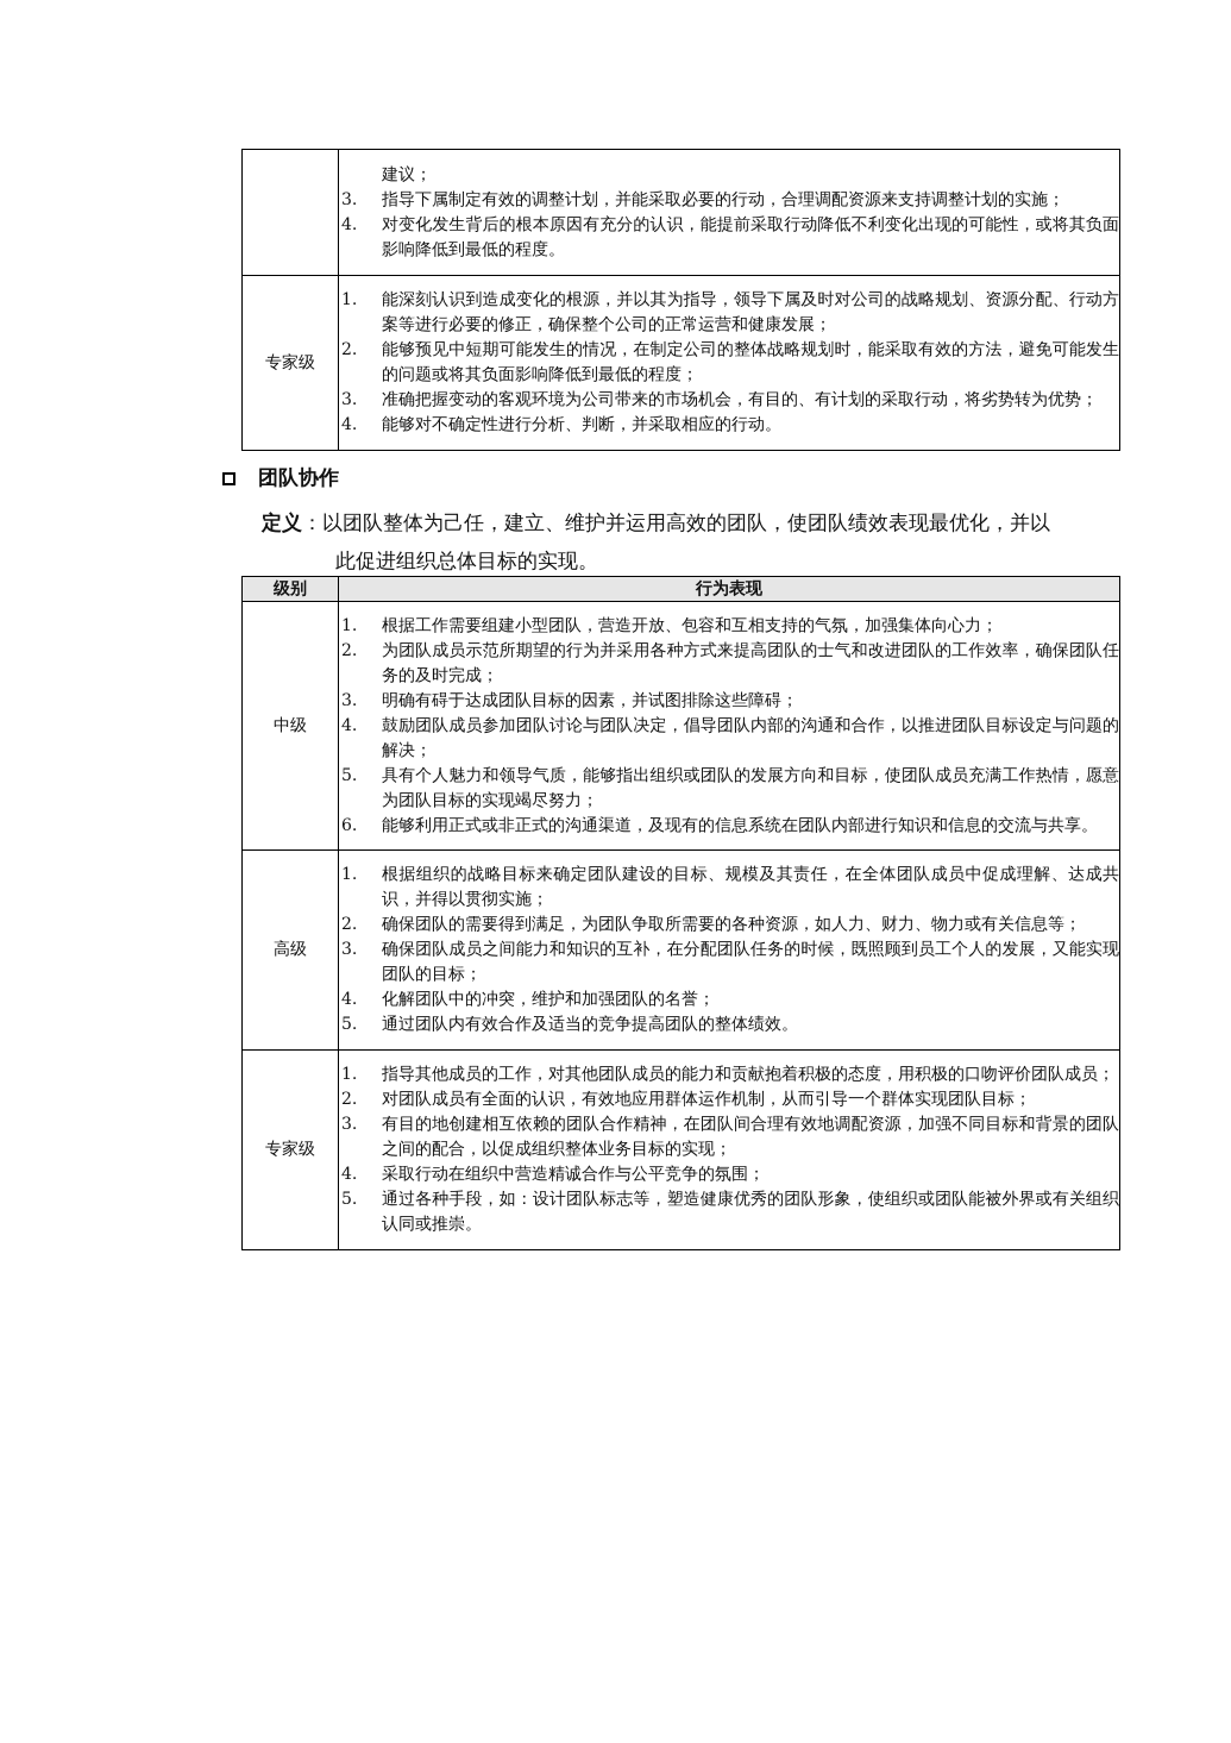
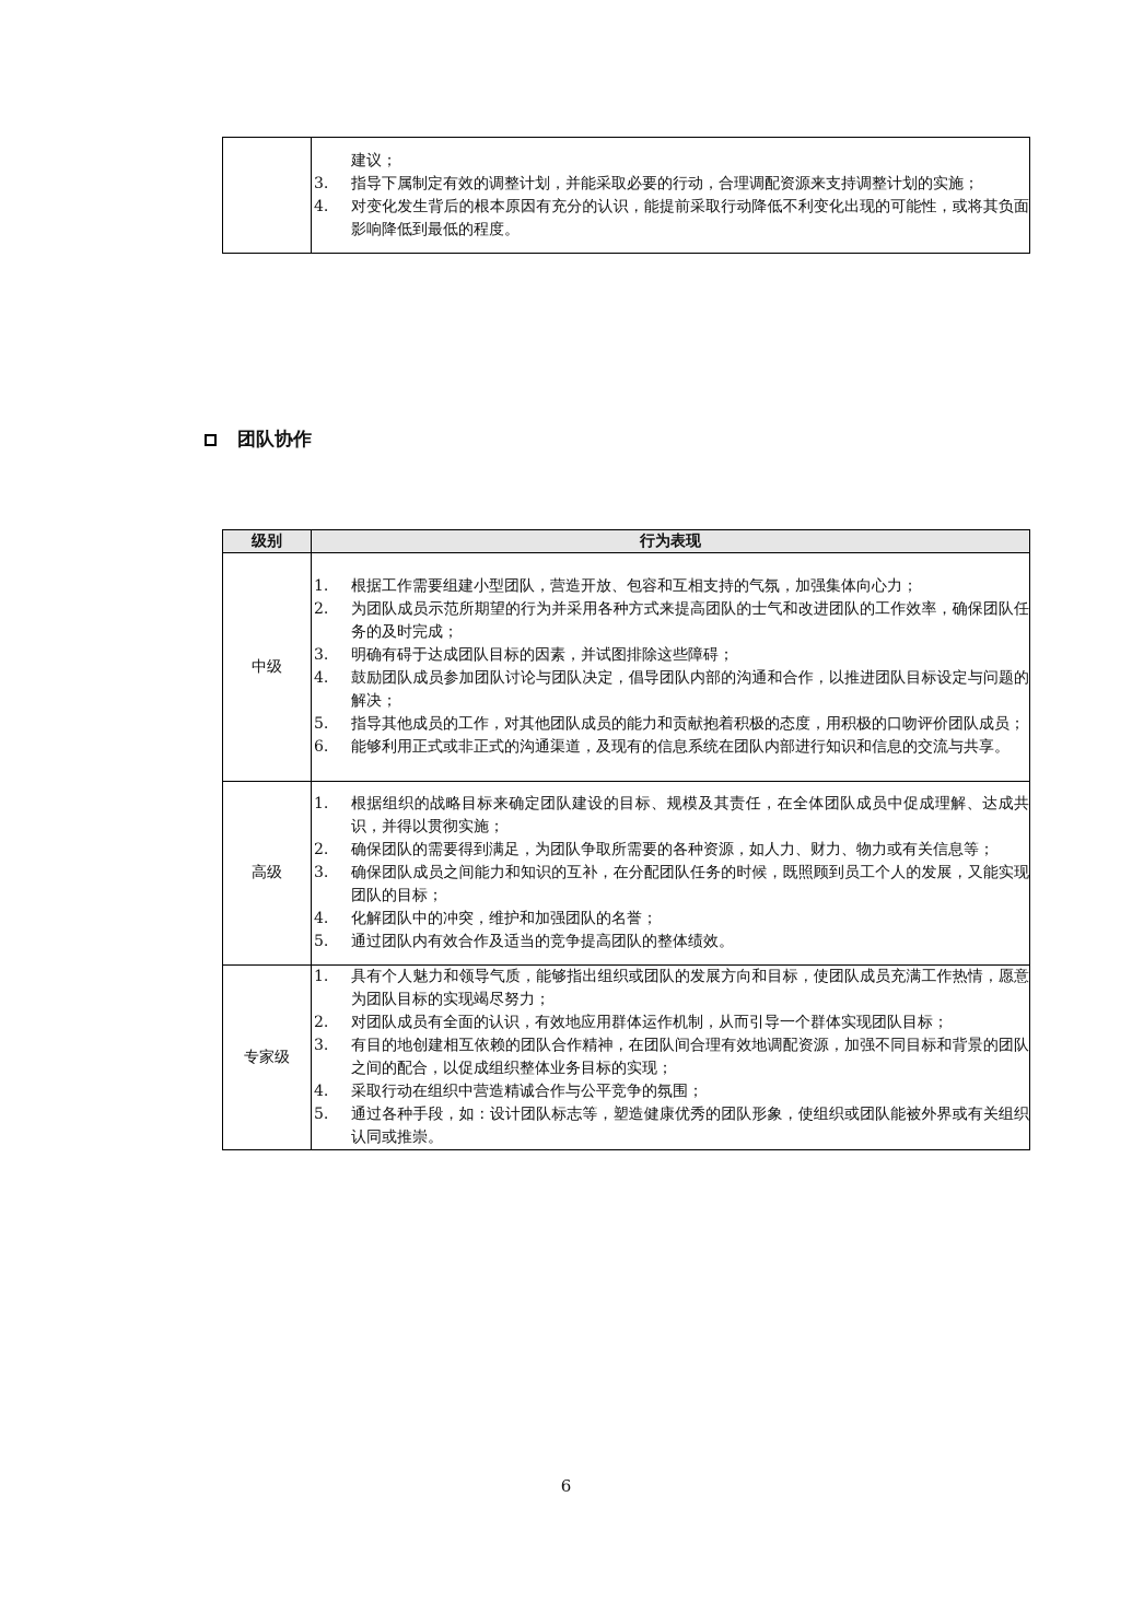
  	建议； 3. 指导下属制定有效的调整计划，并能采取必要的行动，合理调配资源来支持调整计划的实施； 4. 对变化发生背后的根本原因有充分的认识，能提前采取行动降低不利变化出现的可能性，或将其负面影响降低到最低的程度。
- 专家级	1. 能深刻认识到造成变化的根源，并以其为指导，领导下属及时对公司的战略规划、资源分配、行动方案等进行必要的修正，确保整个公司的正常运营和健康发展； 2. 能够预见中短期可能发生的情况，在制定公司的整体战略规划时，能采取有效的方法，避免可能发生的问题或将其负面影响降低到最低的程度； 3. 准确把握变动的客观环境为公司带来的市场机会，有目的、有计划的采取行动，将劣势转为优势； 4. 能够对不确定性进行分析、判断，并采取相应的行动。
  团队协作
- 定义：以团队整体为己任，建立、维护并运用高效的团队，使团队绩效表现最优化，并以
- 此促进组织总体目标的实现。
  级别	行为表现
- 中级	1. 根据工作需要组建小型团队，营造开放、包容和互相支持的气氛，加强集体向心力； 2. 为团队成员示范所期望的行为并采用各种方式来提高团队的士气和改进团队的工作效率，确保团队任务的及时完成； 3. 明确有碍于达成团队目标的因素，并试图排除这些障碍； 4. 鼓励团队成员参加团队讨论与团队决定，倡导团队内部的沟通和合作，以推进团队目标设定与问题的解决； 5. 具有个人魅力和领导气质，能够指出组织或团队的发展方向和目标，使团队成员充满工作热情，愿意为团队目标的实现竭尽努力； 6. 能够利用正式或非正式的沟通渠道，及现有的信息系统在团队内部进行知识和信息的交流与共享。
+ 中级	1. 根据工作需要组建小型团队，营造开放、包容和互相支持的气氛，加强集体向心力； 2. 为团队成员示范所期望的行为并采用各种方式来提高团队的士气和改进团队的工作效率，确保团队任务的及时完成； 3. 明确有碍于达成团队目标的因素，并试图排除这些障碍； 4. 鼓励团队成员参加团队讨论与团队决定，倡导团队内部的沟通和合作，以推进团队目标设定与问题的解决； 5. 指导其他成员的工作，对其他团队成员的能力和贡献抱着积极的态度，用积极的口吻评价团队成员； 6. 能够利用正式或非正式的沟通渠道，及现有的信息系统在团队内部进行知识和信息的交流与共享。
  高级	1. 根据组织的战略目标来确定团队建设的目标、规模及其责任，在全体团队成员中促成理解、达成共识，并得以贯彻实施； 2. 确保团队的需要得到满足，为团队争取所需要的各种资源，如人力、财力、物力或有关信息等； 3. 确保团队成员之间能力和知识的互补，在分配团队任务的时候，既照顾到员工个人的发展，又能实现团队的目标； 4. 化解团队中的冲突，维护和加强团队的名誉； 5. 通过团队内有效合作及适当的竞争提高团队的整体绩效。
- 专家级	1. 指导其他成员的工作，对其他团队成员的能力和贡献抱着积极的态度，用积极的口吻评价团队成员； 2. 对团队成员有全面的认识，有效地应用群体运作机制，从而引导一个群体实现团队目标； 3. 有目的地创建相互依赖的团队合作精神，在团队间合理有效地调配资源，加强不同目标和背景的团队之间的配合，以促成组织整体业务目标的实现； 4. 采取行动在组织中营造精诚合作与公平竞争的氛围； 5. 通过各种手段，如：设计团队标志等，塑造健康优秀的团队形象，使组织或团队能被外界或有关组织认同或推崇。
+ 专家级	1. 具有个人魅力和领导气质，能够指出组织或团队的发展方向和目标，使团队成员充满工作热情，愿意为团队目标的实现竭尽努力； 2. 对团队成员有全面的认识，有效地应用群体运作机制，从而引导一个群体实现团队目标； 3. 有目的地创建相互依赖的团队合作精神，在团队间合理有效地调配资源，加强不同目标和背景的团队之间的配合，以促成组织整体业务目标的实现； 4. 采取行动在组织中营造精诚合作与公平竞争的氛围； 5. 通过各种手段，如：设计团队标志等，塑造健康优秀的团队形象，使组织或团队能被外界或有关组织认同或推崇。
+ 6
